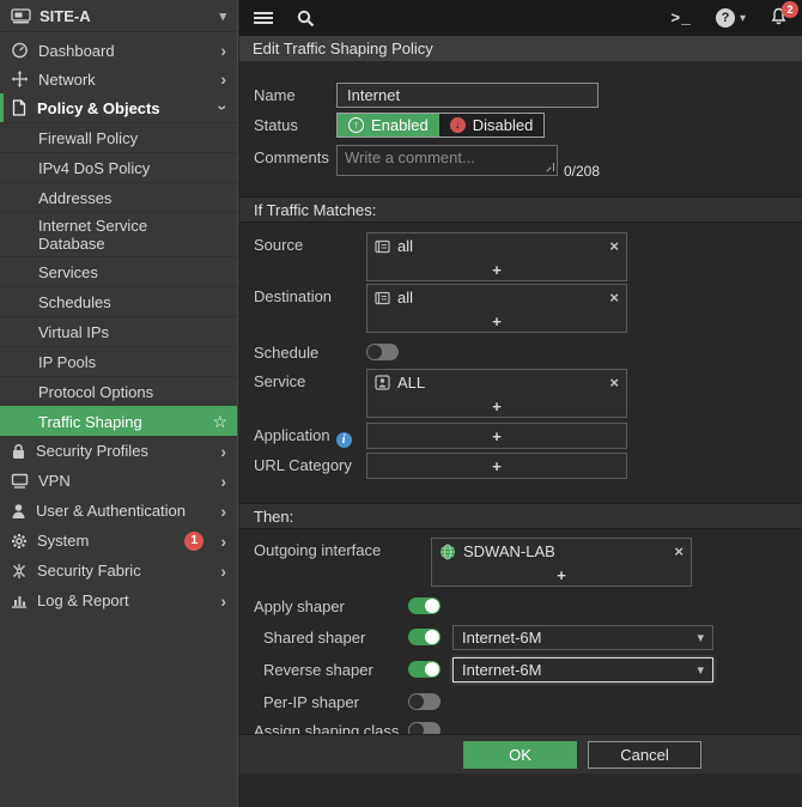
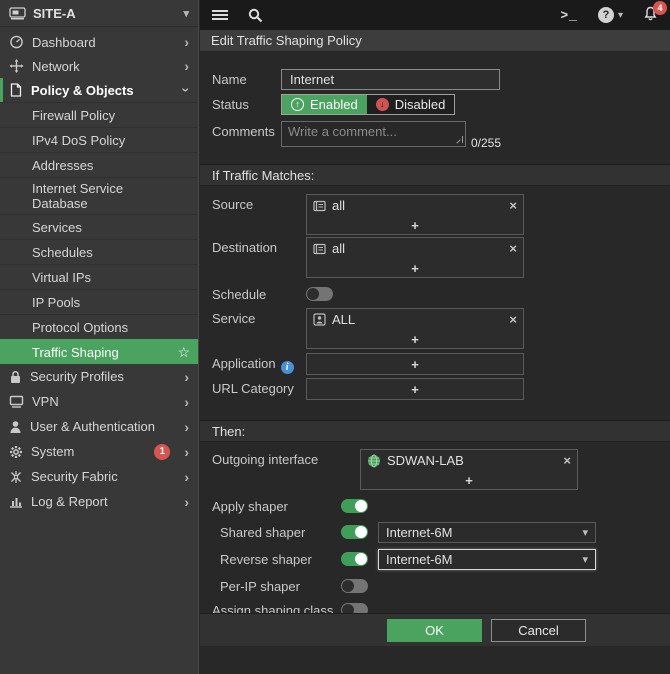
  SITE-A
  ▾
  Dashboard
  ›
  Network
  ›
  Policy & Objects
  Firewall Policy
  IPv4 DoS Policy
  Addresses
  Internet Service Database
  Services
  Schedules
  Virtual IPs
  IP Pools
  Protocol Options
  Traffic Shaping
  ☆
  Security Profiles
  ›
  VPN
  ›
  User & Authentication
  ›
  System
  1
  ›
  Security Fabric
  ›
  Log & Report
  ›
  >_
  ?
  ▾
- 2
+ 4
  Edit Traffic Shaping Policy
  Name
  Internet
  Status
  ↑
  Enabled
  ↓
  Disabled
  Comments
  Write a comment...
- 0/208
+ 0/255
  If Traffic Matches:
  Source
  all
  ×
  +
  Destination
  all
  ×
  +
  Schedule
  Service
  ALL
  ×
  +
  Application i
  +
  URL Category
  +
  Then:
  Outgoing interface
  SDWAN-LAB
  ×
  +
  Apply shaper
  Shared shaper
  Internet-6M
  ▾
  Reverse shaper
  Internet-6M
  ▾
  Per-IP shaper
  Assign shaping class
  OK
  Cancel
